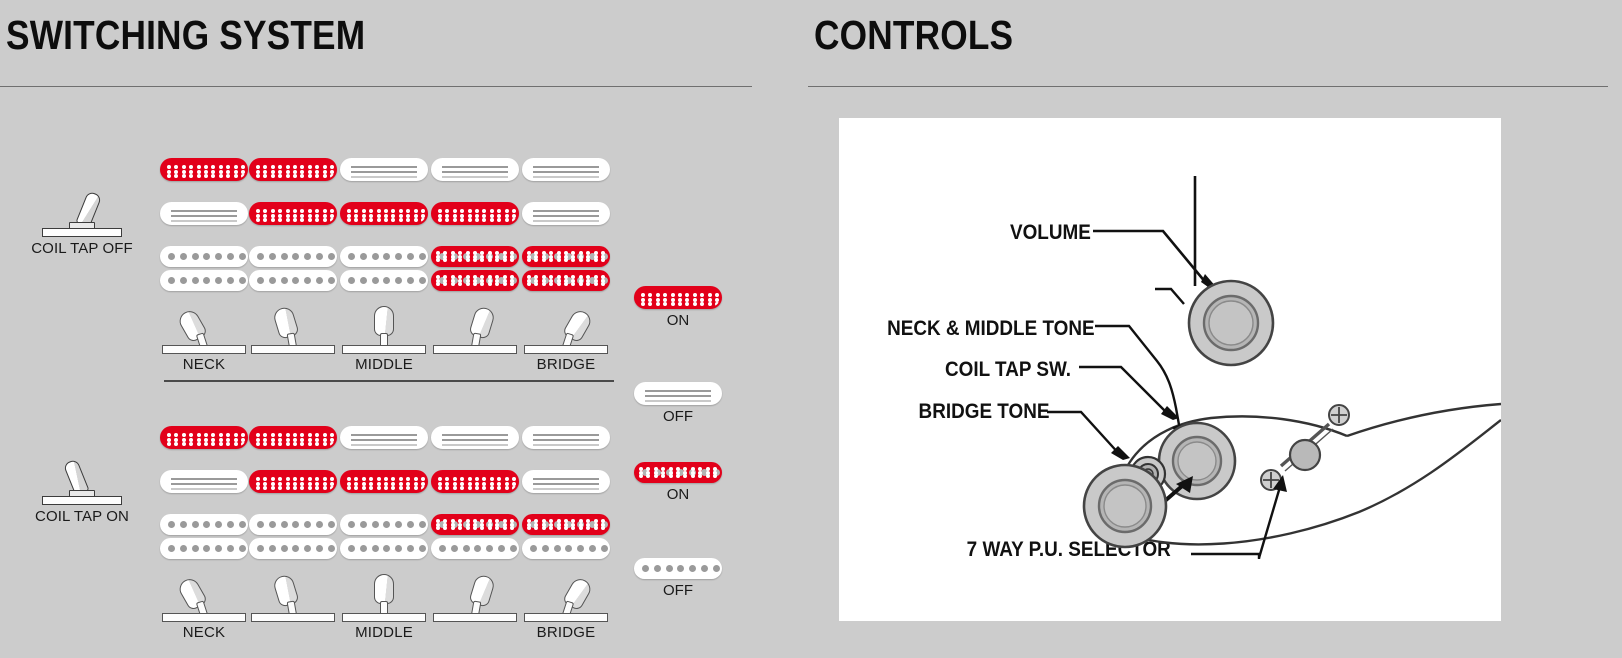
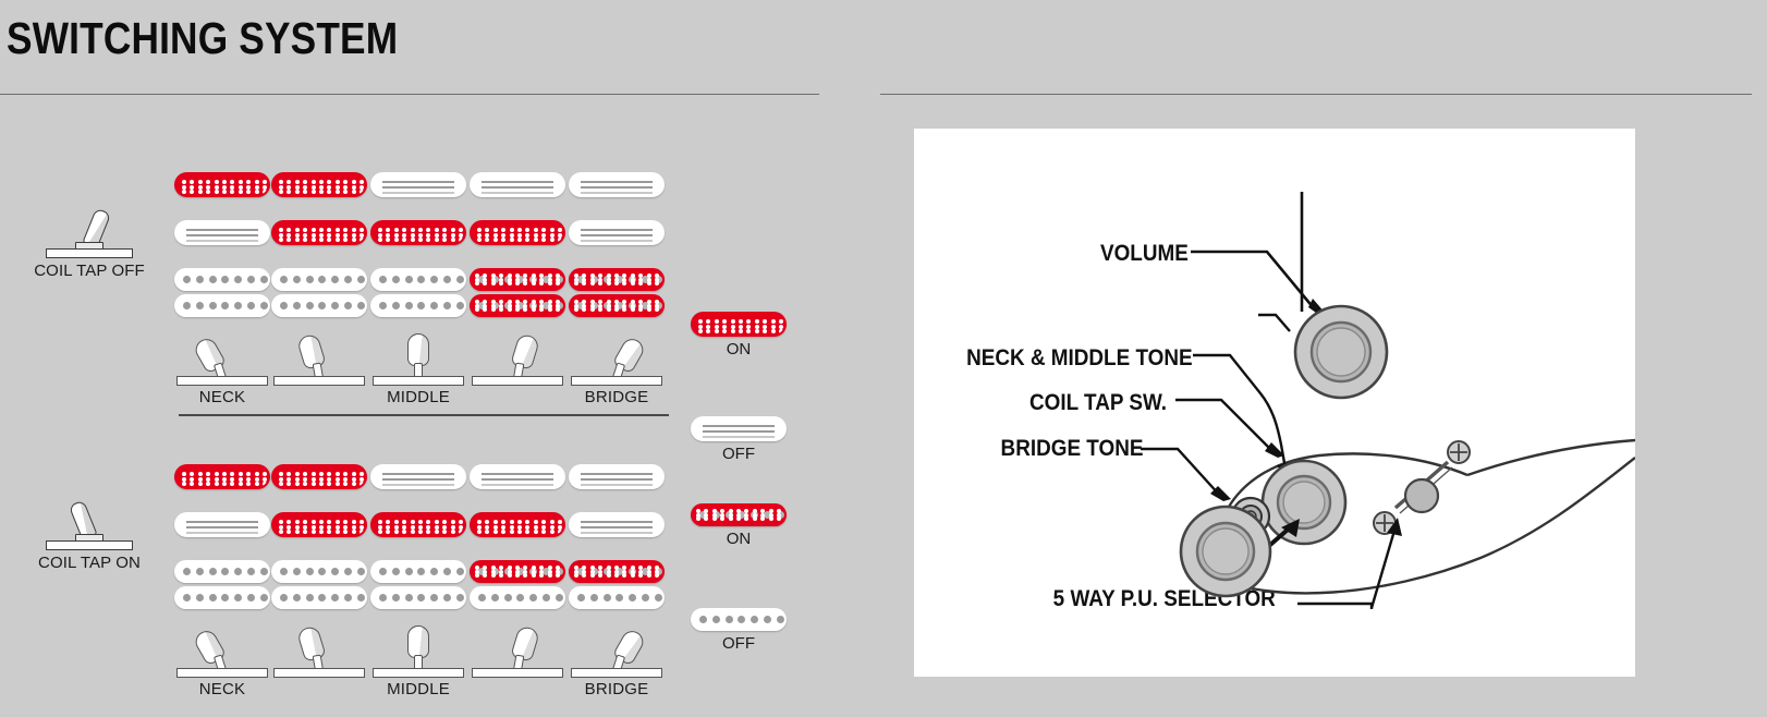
  SWITCHING SYSTEM
  COIL TAP OFF
  NECK
  MIDDLE
  BRIDGE
  COIL TAP ON
  NECK
  MIDDLE
  BRIDGE
  ON
  OFF
  ON
  OFF
- CONTROLS
  VOLUME
  NECK & MIDDLE TONE
  COIL TAP SW.
  BRIDGE TONE
- 7 WAY P.U. SELECTOR
+ 5 WAY P.U. SELECTOR
